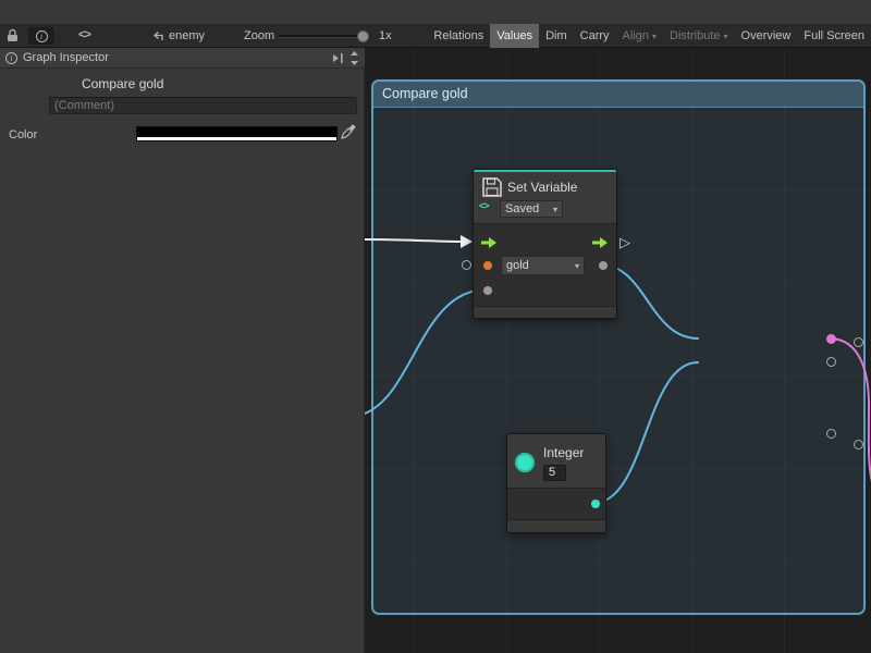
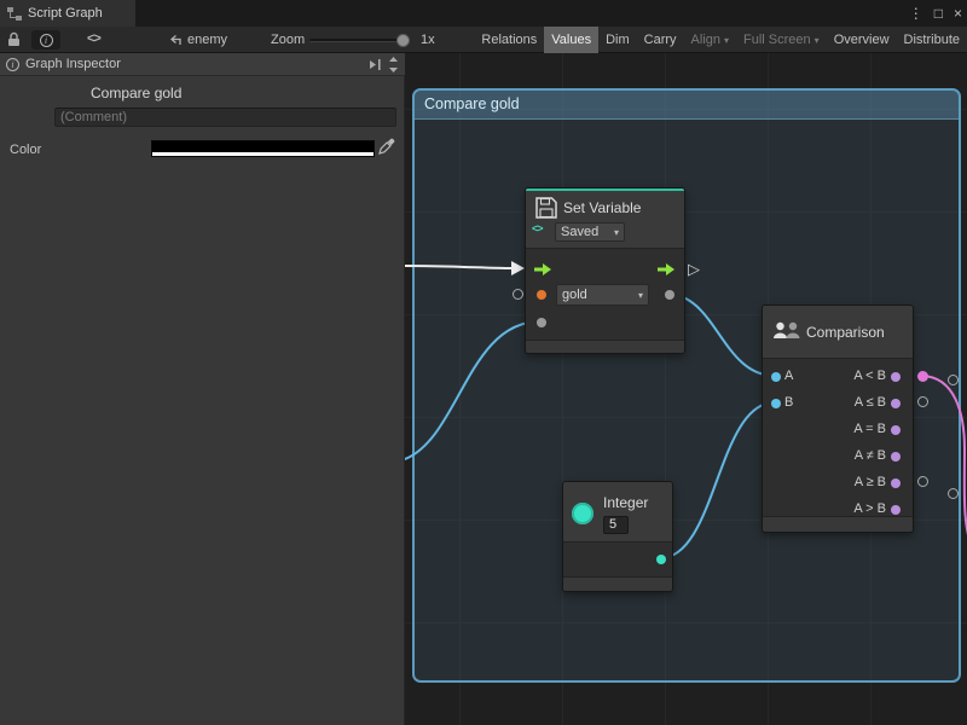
+ Script Graph
+ ⋮
+ □
+ ×
  i
  <>
  enemy
  Zoom
  1x
  Relations
  Values
  Dim
  Carry
  Align
  ▾
- Distribute
+ Full Screen
  ▾
  Overview
- Full Screen
+ Distribute
  i
  Graph Inspector
  Compare gold
  (Comment)
  Color
  Compare gold
  <>
  Set Variable
  Saved
  ▾
  gold
  ▾
  ▷
+ Comparison
+ A
+ A < B
+ B
+ A ≤ B
+ A = B
+ A ≠ B
+ A ≥ B
+ A > B
  Integer
  5
